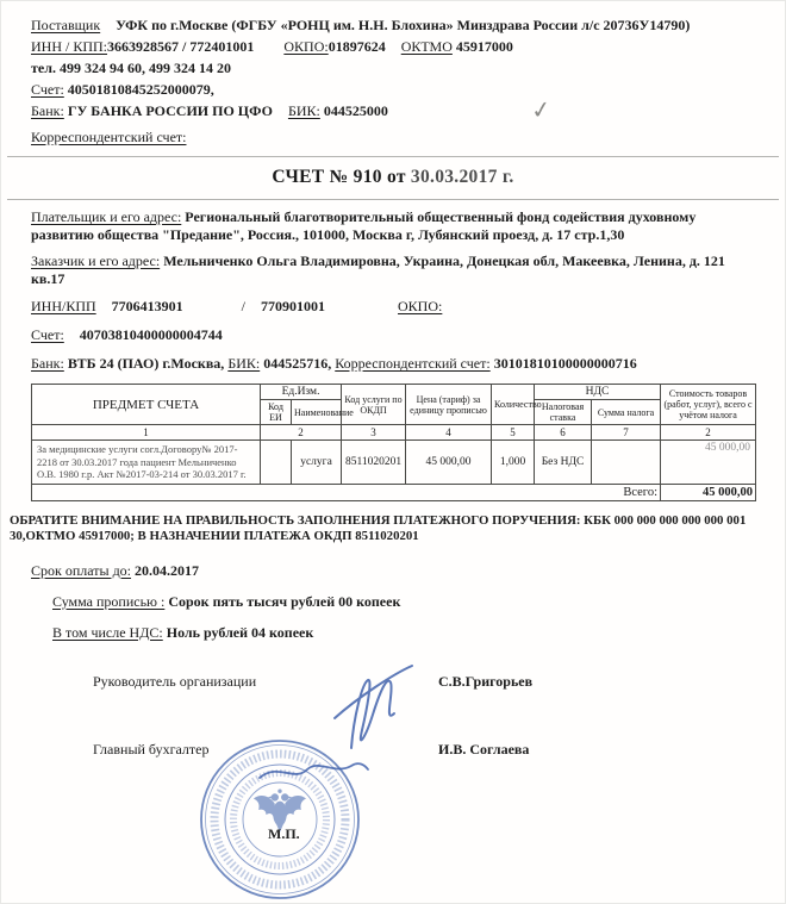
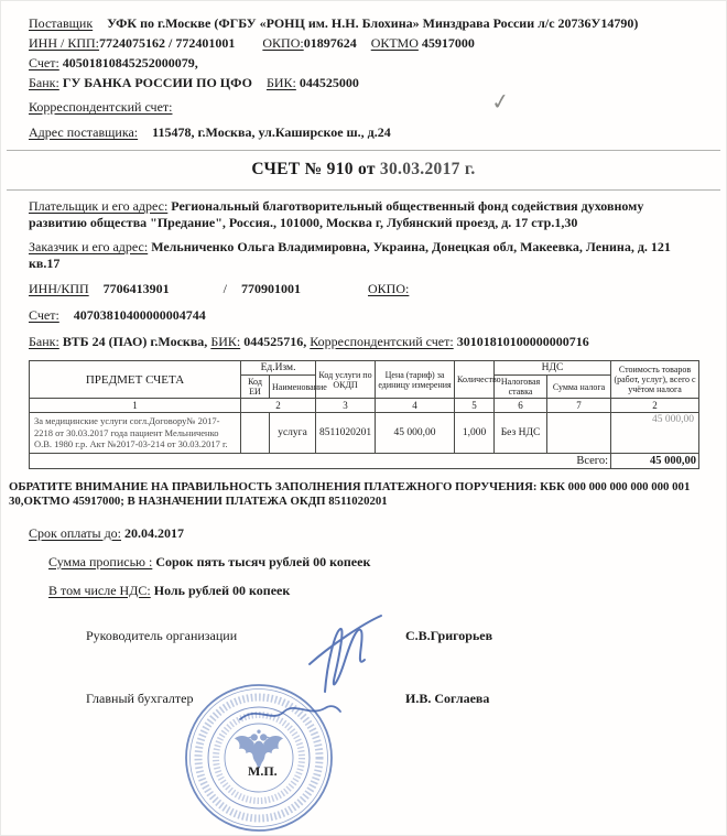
  Поставщик УФК по г.Москве (ФГБУ «РОНЦ им. Н.Н. Блохина» Минздрава России л/с 20736У14790)
- ИНН / КПП:3663928567 / 772401001 ОКПО:01897624 ОКТМО 45917000
+ ИНН / КПП:7724075162 / 772401001 ОКПО:01897624 ОКТМО 45917000
- тел. 499 324 94 60, 499 324 14 20
  Счет: 40501810845252000079,
  Банк: ГУ БАНКА РОССИИ ПО ЦФО БИК: 044525000
  Корреспондентский счет:
+ Адрес поставщика: 115478, г.Москва, ул.Каширское ш., д.24
  СЧЕТ № 910 от 30.03.2017 г.
  Плательщик и его адрес: Региональный благотворительный общественный фонд содействия духовному развитию общества "Предание", Россия., 101000, Москва г, Лубянский проезд, д. 17 стр.1,30
  Заказчик и его адрес: Мельниченко Ольга Владимировна, Украина, Донецкая обл, Макеевка, Ленина, д. 121 кв.17
  ИНН/КПП 7706413901 / 770901001 ОКПО:
  Счет: 40703810400000004744
  Банк: ВТБ 24 (ПАО) г.Москва, БИК: 044525716, Корреспондентский счет: 30101810100000000716
- ПРЕДМЕТ СЧЕТА	Ед.Изм.	Код услуги по ОКДП	Цена (тариф) за единицу прописью	Количеств	НДС	Стоимость товаров (работ, услуг), всего с учётом налога
+ ПРЕДМЕТ СЧЕТА	Ед.Изм.	Код услуги по ОКДП	Цена (тариф) за единицу измерения	Количеств	НДС	Стоимость товаров (работ, услуг), всего с учётом налога
  Код ЕИ	Наименован	Налоговая ставка	Сумма налога
  1	2	3	4	5	6	7	2
  За медицинские услуги согл.Договору№ 2017-2218 от 30.03.2017 года пациент Мельниченко О.В. 1980 г.р. Акт №2017-03-214 от 30.03.2017 г.		услуга	8511020201	45 000,00	1,000	Без НДС		45 000,00
  Всего:	45 000,00
  ОБРАТИТЕ ВНИМАНИЕ НА ПРАВИЛЬНОСТЬ ЗАПОЛНЕНИЯ ПЛАТЕЖНОГО ПОРУЧЕНИЯ: КБК 000 000 000 000 000 001 30,ОКТМО 45917000; В НАЗНАЧЕНИИ ПЛАТЕЖА ОКДП 8511020201
  Срок оплаты до: 20.04.2017
  Сумма прописью : Сорок пять тысяч рублей 00 копеек
- В том числе НДС: Ноль рублей 04 копеек
+ В том числе НДС: Ноль рублей 00 копеек
  Руководитель организации
  С.В.Григорьев
  Главный бухгалтер
  И.В. Соглаева
  М.П.
